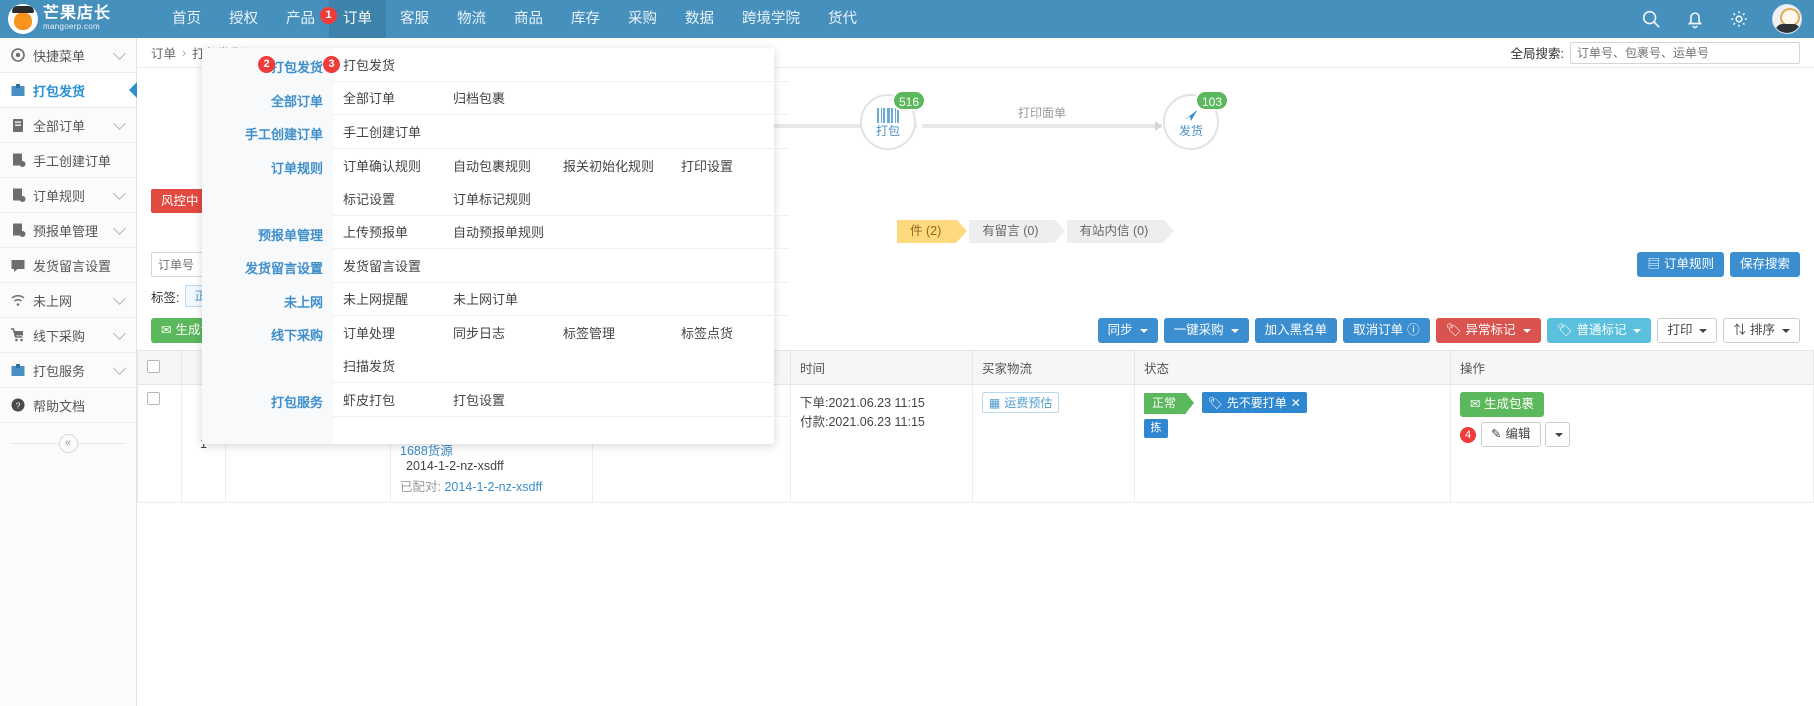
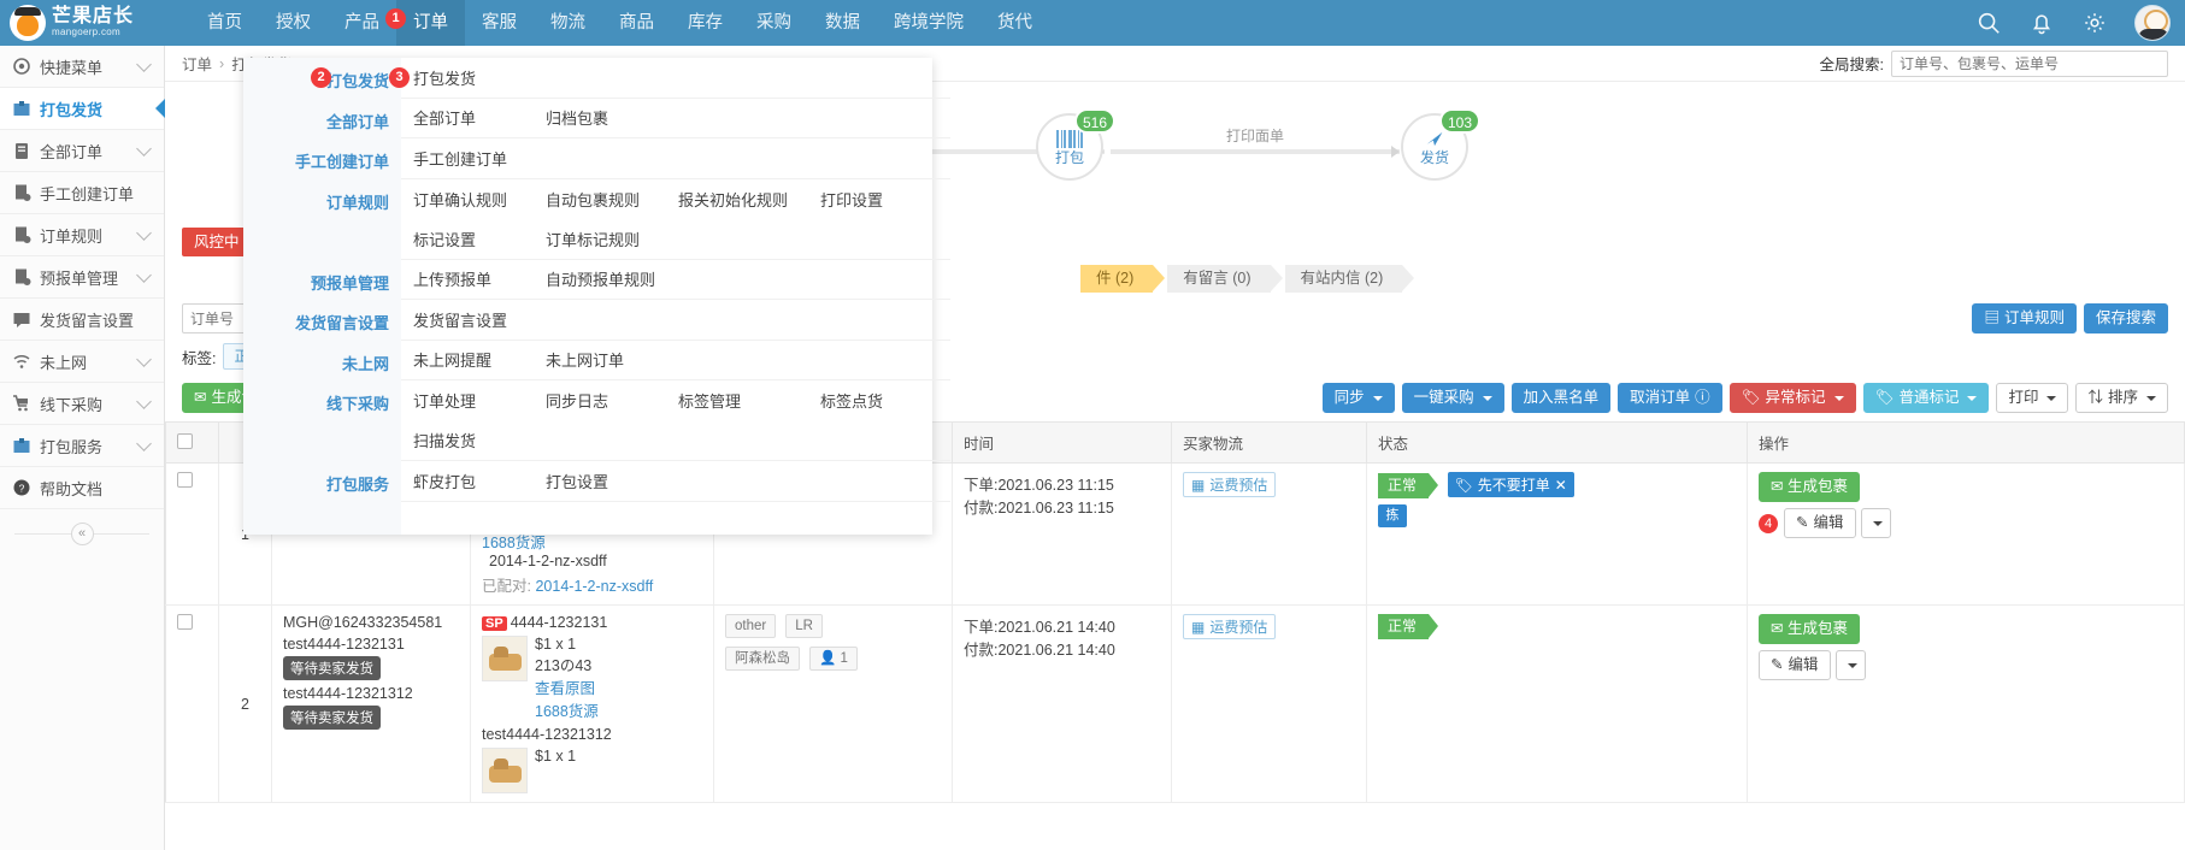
  芒果店长
  mangoerp.com
  首页
  授权
  产品
  1
  订单
  客服
  物流
  商品
  库存
  采购
  数据
  跨境学院
  货代
  快捷菜单
  打包发货
  全部订单
  手工创建订单
  订单规则
  预报单管理
  发货留言设置
  未上网
  线下采购
  打包服务
  ?
  帮助文档
  «
  订单
  ›
  全局搜索:
  订单号、包裹号、运单号
  打包
  516
  打印面单
  发货
  103
  风控中
  件 (2)
  有留言 (0)
- 有站内信 (0)
+ 有站内信 (2)
  订单号
  ▤
  订单规则
  保存搜索
  标签:
  ✉
  同步
  一键采购
  加入黑名单
  取消订单
  ⓘ
  🏷
  异常标记
  🏷
  普通标记
  打印
  ⇅
  排序
  			1688货源 2014-1-2-nz-xsdff 已配对: 2014-1-2-nz-xsdff		下单:2021.06.23 11:15 付款:2021.06.23 11:15	▦ 运费预估	正常 🏷 先不要打单 ✕ 拣	✉ 生成包裹 4 ✎ 编辑
+ 	2	MGH@1624332354581 test4444-1232131 等待卖家发货 test4444-12321312 等待卖家发货	SP 4444-1232131 $1 x 1 213の43 查看原图 1688货源 test4444-12321312 $1 x 1	other LR 阿森松岛 👤 1	下单:2021.06.21 14:40 付款:2021.06.21 14:40	▦ 运费预估	正常	✉ 生成包裹 ✎ 编辑
  2
  打包发货
  全部订单
  手工创建订单
  订单规则
  预报单管理
  发货留言设置
  未上网
  线下采购
  打包服务
  3
  打包发货
  全部订单
  归档包裹
  手工创建订单
  订单确认规则
  自动包裹规则
  报关初始化规则
  打印设置
  标记设置
  订单标记规则
  上传预报单
  自动预报单规则
  发货留言设置
  未上网提醒
  未上网订单
  订单处理
  同步日志
  标签管理
  标签点货
  扫描发货
  虾皮打包
  打包设置
